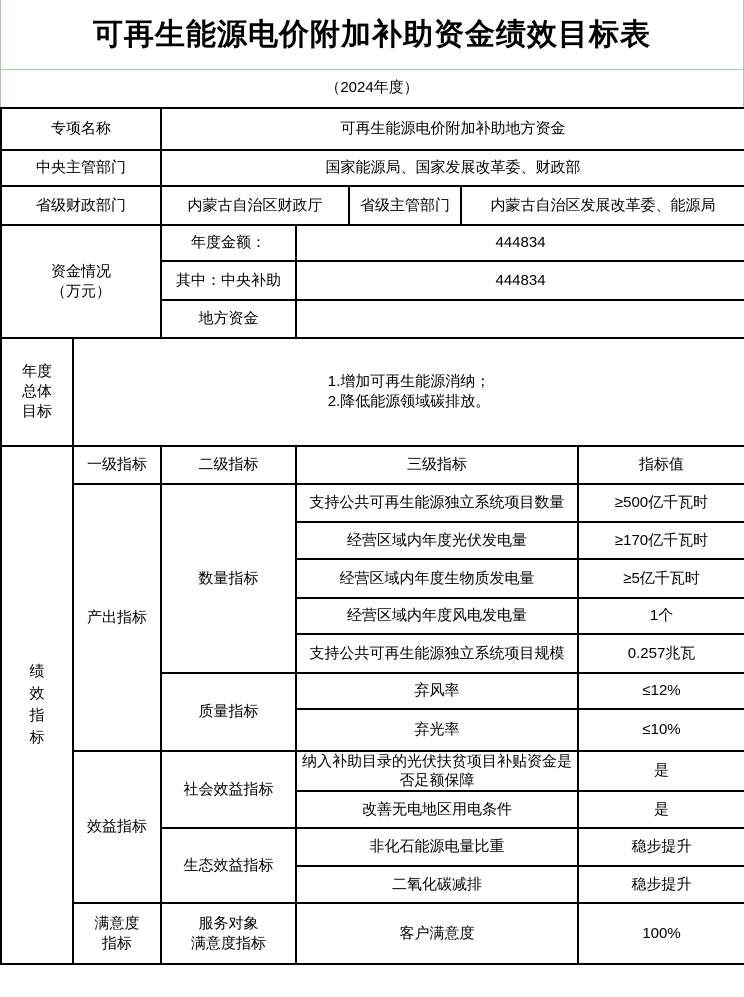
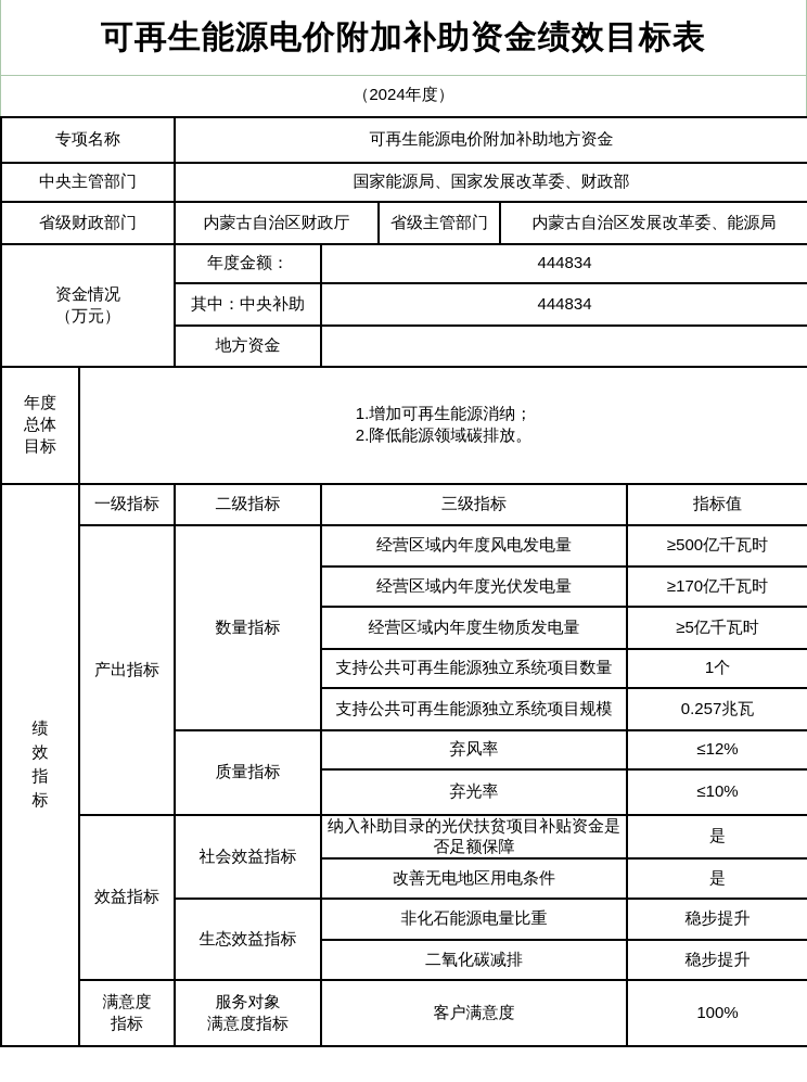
  可再生能源电价附加补助资金绩效目标表
  （2024年度）
  专项名称	可再生能源电价附加补助地方资金
  中央主管部门	国家能源局、国家发展改革委、财政部
  省级财政部门	内蒙古自治区财政厅	省级主管部门	内蒙古自治区发展改革委、能源局
  资金情况 （万元）	年度金额：	444834
  其中：中央补助	444834
  地方资金
  年度 总体 目标	1.增加可再生能源消纳； 2.降低能源领域碳排放。
  绩效指标	一级指标	二级指标	三级指标	指标值
- 产出指标	数量指标	支持公共可再生能源独立系统项目数量	≥500亿千瓦时
+ 产出指标	数量指标	经营区域内年度风电发电量	≥500亿千瓦时
  经营区域内年度光伏发电量	≥170亿千瓦时
  经营区域内年度生物质发电量	≥5亿千瓦时
- 经营区域内年度风电发电量	1个
+ 支持公共可再生能源独立系统项目数量	1个
  支持公共可再生能源独立系统项目规模	0.257兆瓦
  质量指标	弃风率	≤12%
  弃光率	≤10%
  效益指标	社会效益指标	纳入补助目录的光伏扶贫项目补贴资金是否足额保障	是
  改善无电地区用电条件	是
  生态效益指标	非化石能源电量比重	稳步提升
  二氧化碳减排	稳步提升
  满意度 指标	服务对象 满意度指标	客户满意度	100%
